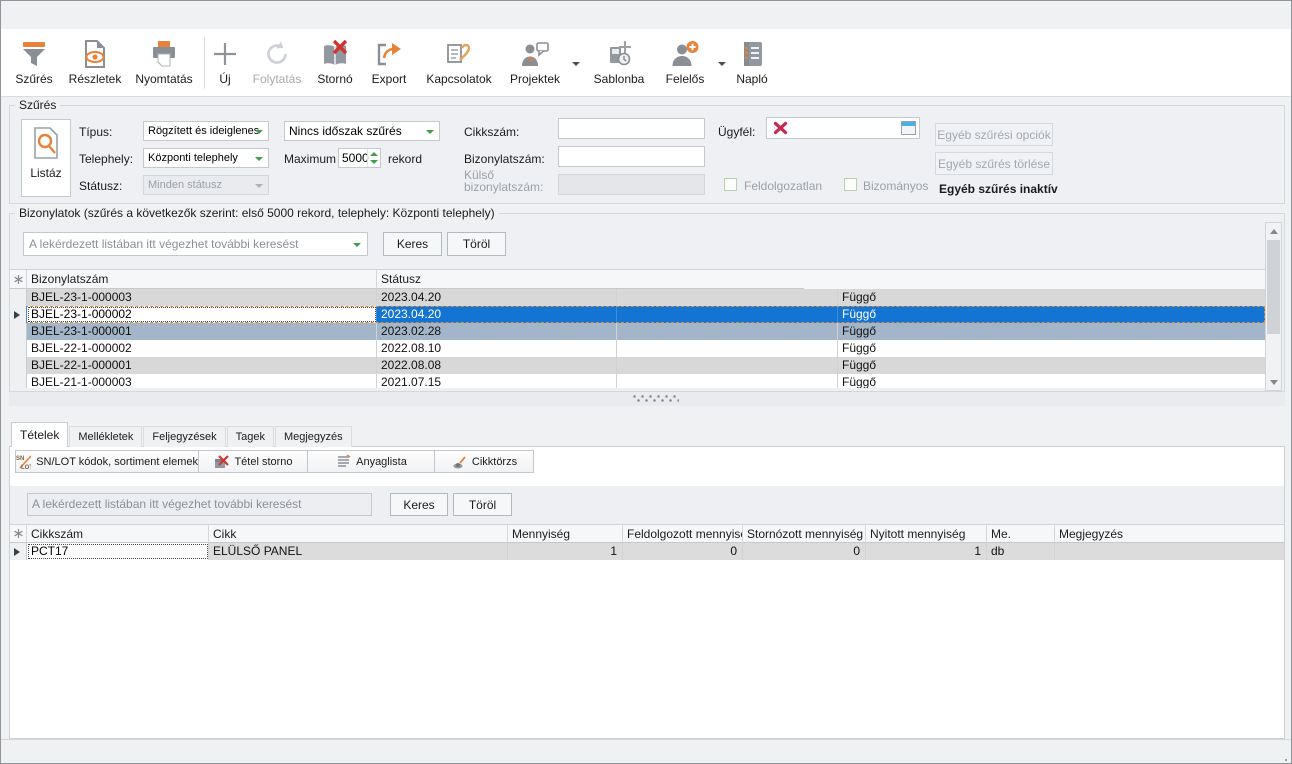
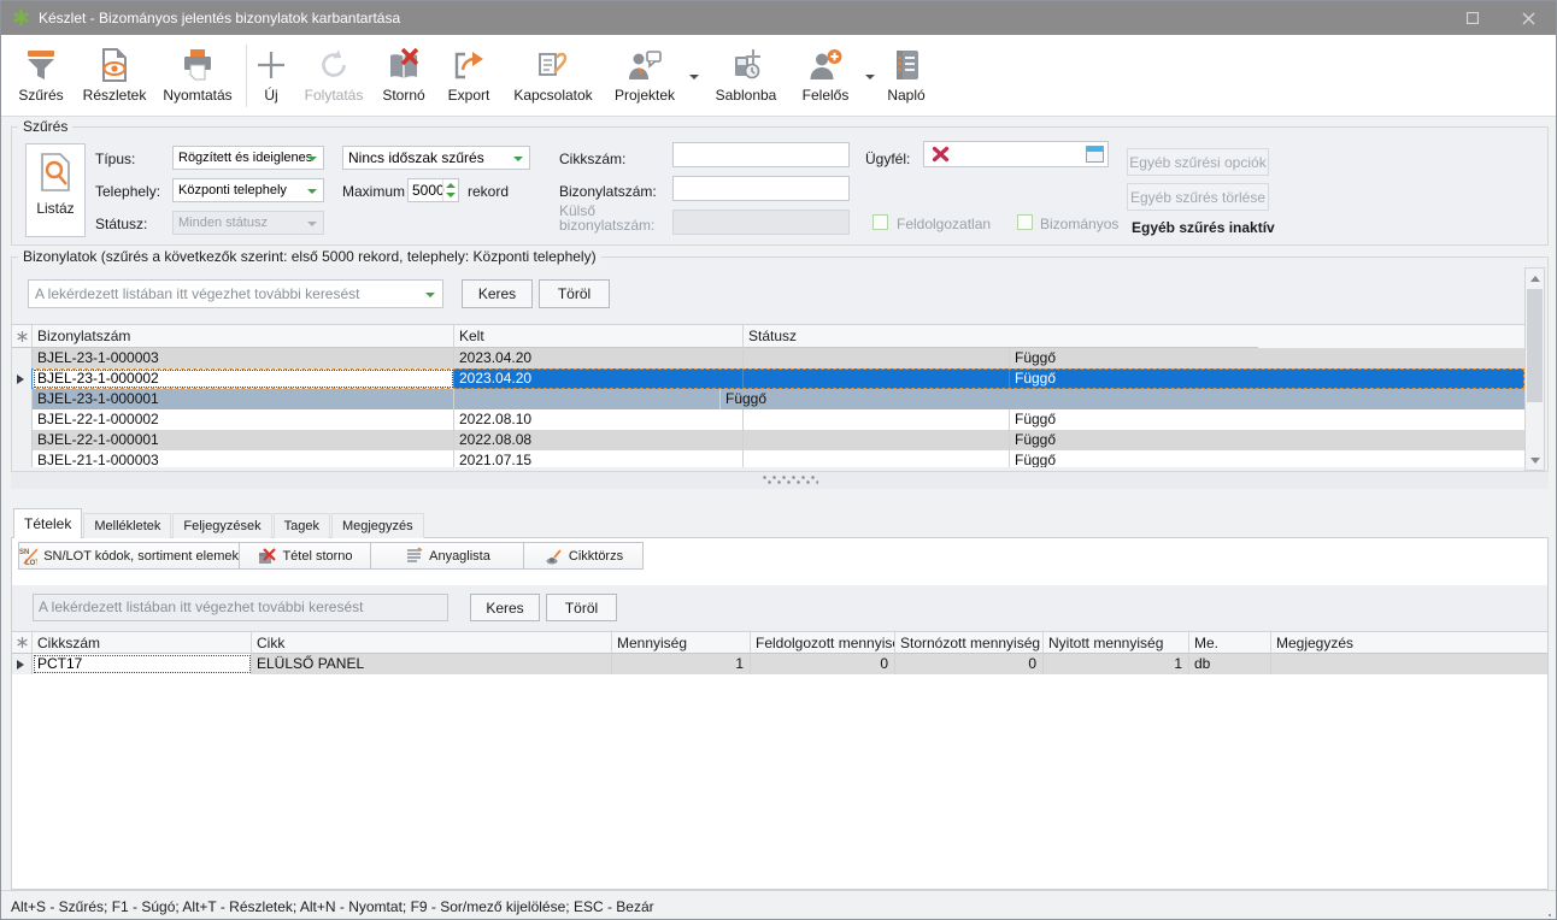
+ Készlet - Bizományos jelentés bizonylatok karbantartása
  Szűrés
  Részletek
  Nyomtatás
  Új
  Folytatás
  Stornó
  Export
  Kapcsolatok
  Projektek
  Sablonba
  Felelős
  Napló
  Szűrés
  Listáz
  Típus:
  Rögzített és ideiglenes
  Telephely:
  Központi telephely
  Státusz:
  Minden státusz
  Nincs időszak szűrés
  Maximum
  5000
  rekord
  Cikkszám:
  Bizonylatszám:
  Külső bizonylatszám:
  Ügyfél:
  Feldolgozatlan
  Bizományos
  Egyéb szűrési opciók
  Egyéb szűrés törlése
  Egyéb szűrés inaktív
  Bizonylatok (szűrés a következők szerint: első 5000 rekord, telephely: Központi telephely)
  A lekérdezett listában itt végezhet további keresést
  Keres
  Töröl
  Bizonylatszám
+ Kelt
  Státusz
  BJEL-23-1-000003
  2023.04.20
  Függő
  BJEL-23-1-000002
  2023.04.20
  Függő
  BJEL-23-1-000001
- 2023.02.28
  Függő
  BJEL-22-1-000002
  2022.08.10
  Függő
  BJEL-22-1-000001
  2022.08.08
  Függő
  BJEL-21-1-000003
  2021.07.15
  Függő
  Tételek
  Mellékletek
  Feljegyzések
  Tagek
  Megjegyzés
  SN/LOT kódok, sortiment elemek
  Tétel storno
  Anyaglista
  Cikktörzs
  A lekérdezett listában itt végezhet további keresést
  Keres
  Töröl
  Cikkszám
  Cikk
  Mennyiség
  Feldolgozott mennyis
  Stornózott mennyiség
  Nyitott mennyiség
  Me.
  Megjegyzés
  PCT17
  ELÜLSŐ PANEL
  1
  0
  0
  1
  db
+ Alt+S - Szűrés; F1 - Súgó; Alt+T - Részletek; Alt+N - Nyomtat; F9 - Sor/mező kijelölése; ESC - Bezár
